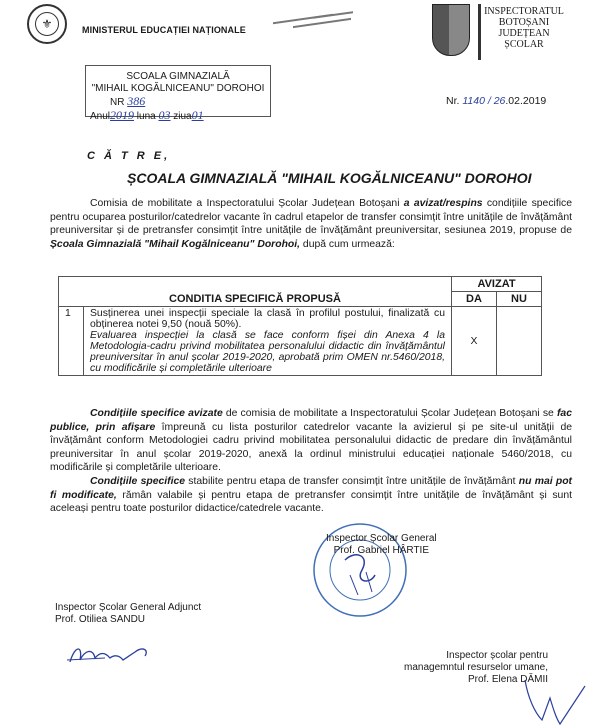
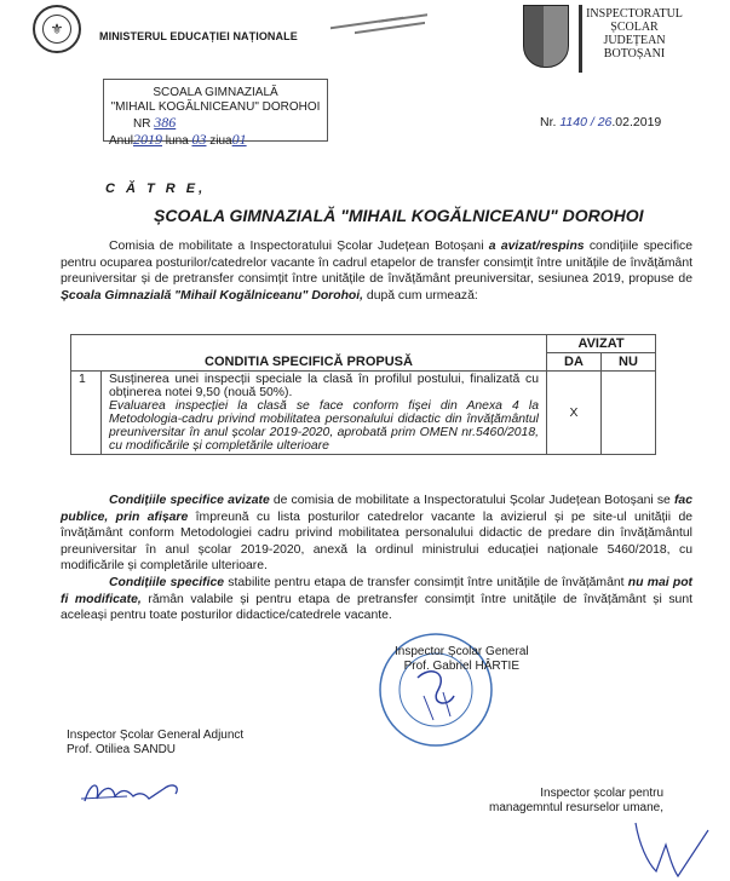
  ⚜
  MINISTERUL EDUCAȚIEI NAȚIONALE
  INSPECTORATUL
- BOTOȘANI
+ ȘCOLAR
  JUDEȚEAN
- ȘCOLAR
+ BOTOȘANI
  SCOALA GIMNAZIALĂ
  "MIHAIL KOGĂLNICEANU" DOROHOI
  NR 386
  Anul2019 luna 03 ziua01
  Nr. 1140 / 26.02.2019
  C Ă T R E,
  ȘCOALA GIMNAZIALĂ "MIHAIL KOGĂLNICEANU" DOROHOI
  Comisia de mobilitate a Inspectoratului Școlar Județean Botoșani a avizat/respins condițiile specifice pentru ocuparea posturilor/catedrelor vacante în cadrul etapelor de transfer consimțit între unitățile de învățământ preuniversitar și de pretransfer consimțit între unitățile de învățământ preuniversitar, sesiunea 2019, propuse de Școala Gimnazială "Mihail Kogălniceanu" Dorohoi, după cum urmează:
  CONDITIA SPECIFICĂ PROPUSĂ	AVIZAT
  DA	NU
  1	Susținerea unei inspecții speciale la clasă în profilul postului, finalizată cu obținerea notei 9,50 (nouă 50%). Evaluarea inspecției la clasă se face conform fișei din Anexa 4 la Metodologia-cadru privind mobilitatea personalului didactic din învățământul preuniversitar în anul școlar 2019-2020, aprobată prim OMEN nr.5460/2018, cu modificările și completările ulterioare	X
  Condițiile specifice avizate de comisia de mobilitate a Inspectoratului Școlar Județean Botoșani se fac publice, prin afișare împreună cu lista posturilor catedrelor vacante la avizierul și pe site-ul unității de învățământ conform Metodologiei cadru privind mobilitatea personalului didactic de predare din învățământul preuniversitar în anul școlar 2019-2020, anexă la ordinul ministrului educației naționale 5460/2018, cu modificările și completările ulterioare.
  Condițiile specifice stabilite pentru etapa de transfer consimțit între unitățile de învățământ nu mai pot fi modificate, rămân valabile și pentru etapa de pretransfer consimțit între unitățile de învățământ și sunt aceleași pentru toate posturilor didactice/catedrele vacante.
  Inspector Școlar General
  Prof. Gabriel HÂRTIE
  Inspector Școlar General Adjunct
  Prof. Otiliea SANDU
  Inspector școlar pentru
  managemntul resurselor umane,
- Prof. Elena DĂMII
